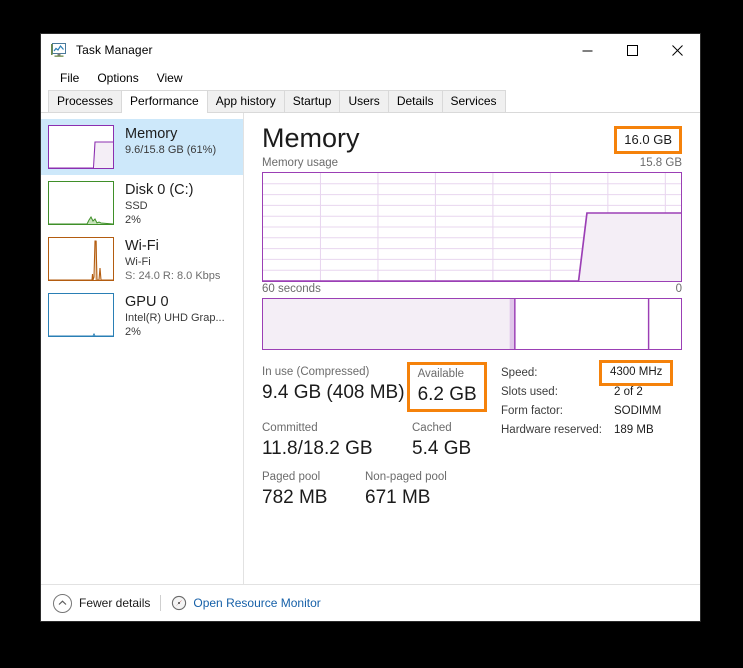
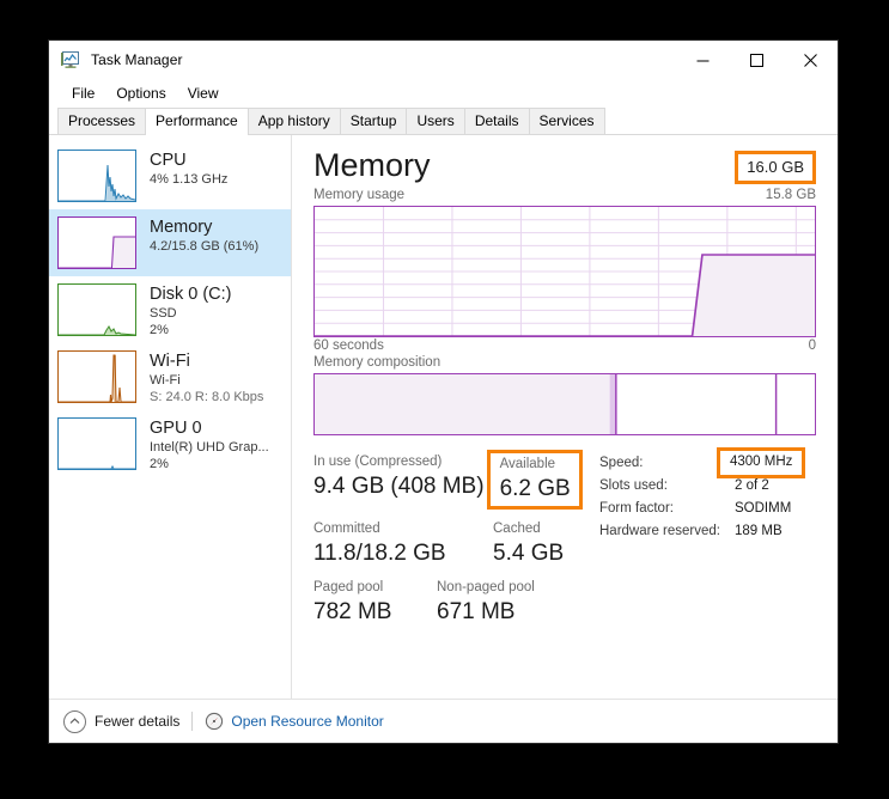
  Task Manager
  File
  Options
  View
  Processes
  Performance
  App history
  Startup
  Users
  Details
  Services
+ CPU
+ 4% 1.13 GHz
  Memory
- 9.6/15.8 GB (61%)
+ 4.2/15.8 GB (61%)
  Disk 0 (C:)
  SSD
  2%
  Wi-Fi
  Wi-Fi
  S: 24.0 R: 8.0 Kbps
  GPU 0
  Intel(R) UHD Grap...
  2%
  Memory
  16.0 GB
  Memory usage
  15.8 GB
  60 seconds
  0
+ Memory composition
  In use (Compressed)
  9.4 GB (408 MB)
  Available
  6.2 GB
  Committed
  11.8/18.2 GB
  Cached
  5.4 GB
  Paged pool
  782 MB
  Non-paged pool
  671 MB
  Speed:
  Slots used:
  2 of 2
  Form factor:
  SODIMM
  Hardware reserved:
  189 MB
  4300 MHz
  Fewer details
  Open Resource Monitor
